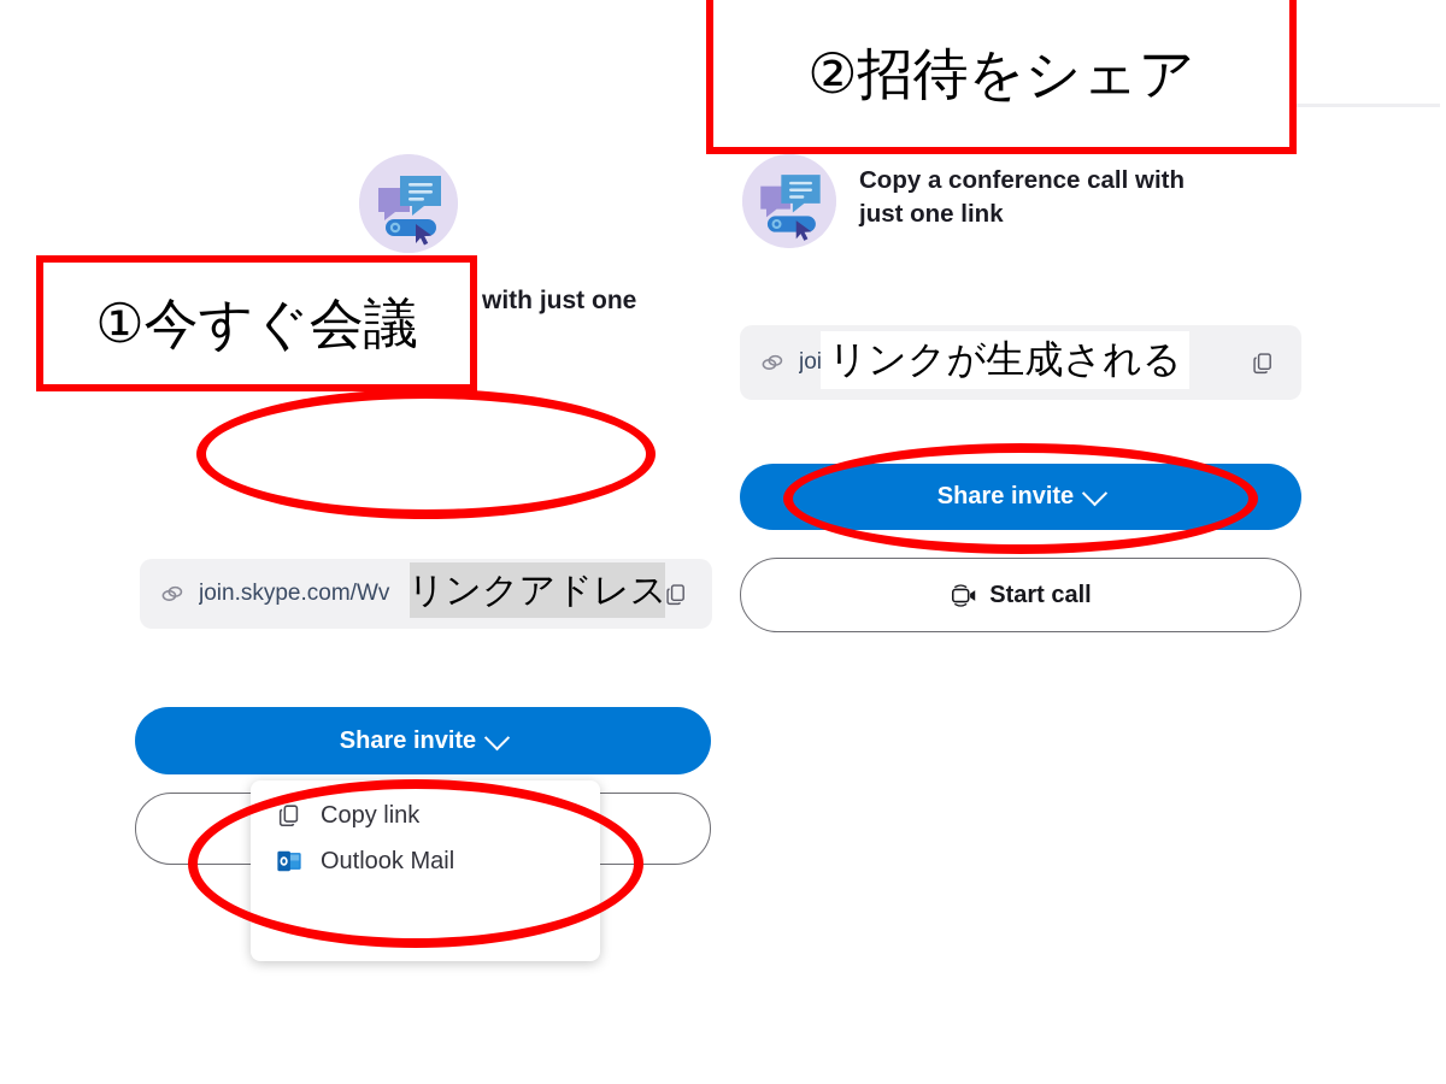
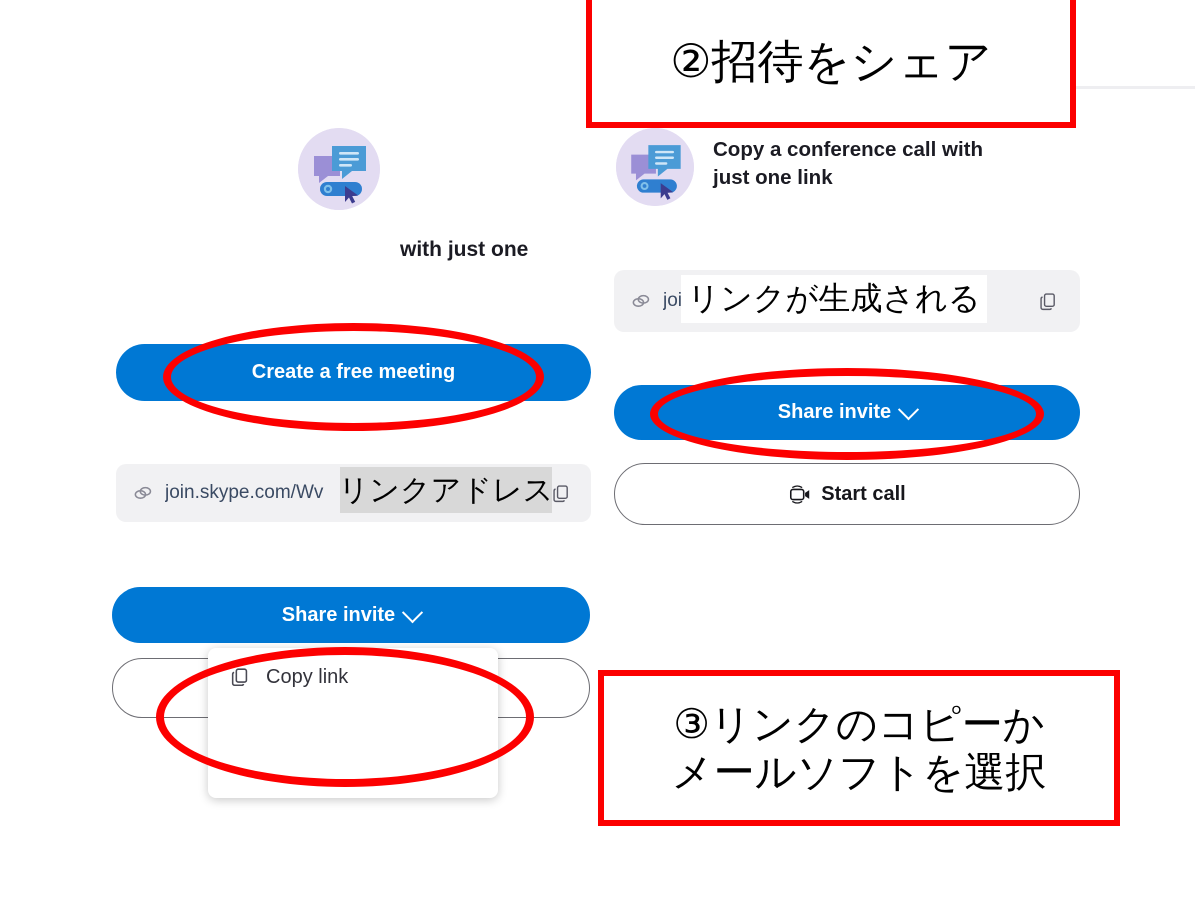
  with just one
+ Create a free meeting
  join.skype.com/Wv
  Copy a conference call with just one link
  joi
  Share invite
  Start call
  Share invite
  Copy link
- Outlook Mail
- ①今すぐ会議
  ②招待をシェア
+ ③リンクのコピーか
+ メールソフトを選択
  リンクアドレス
  リンクが生成される
